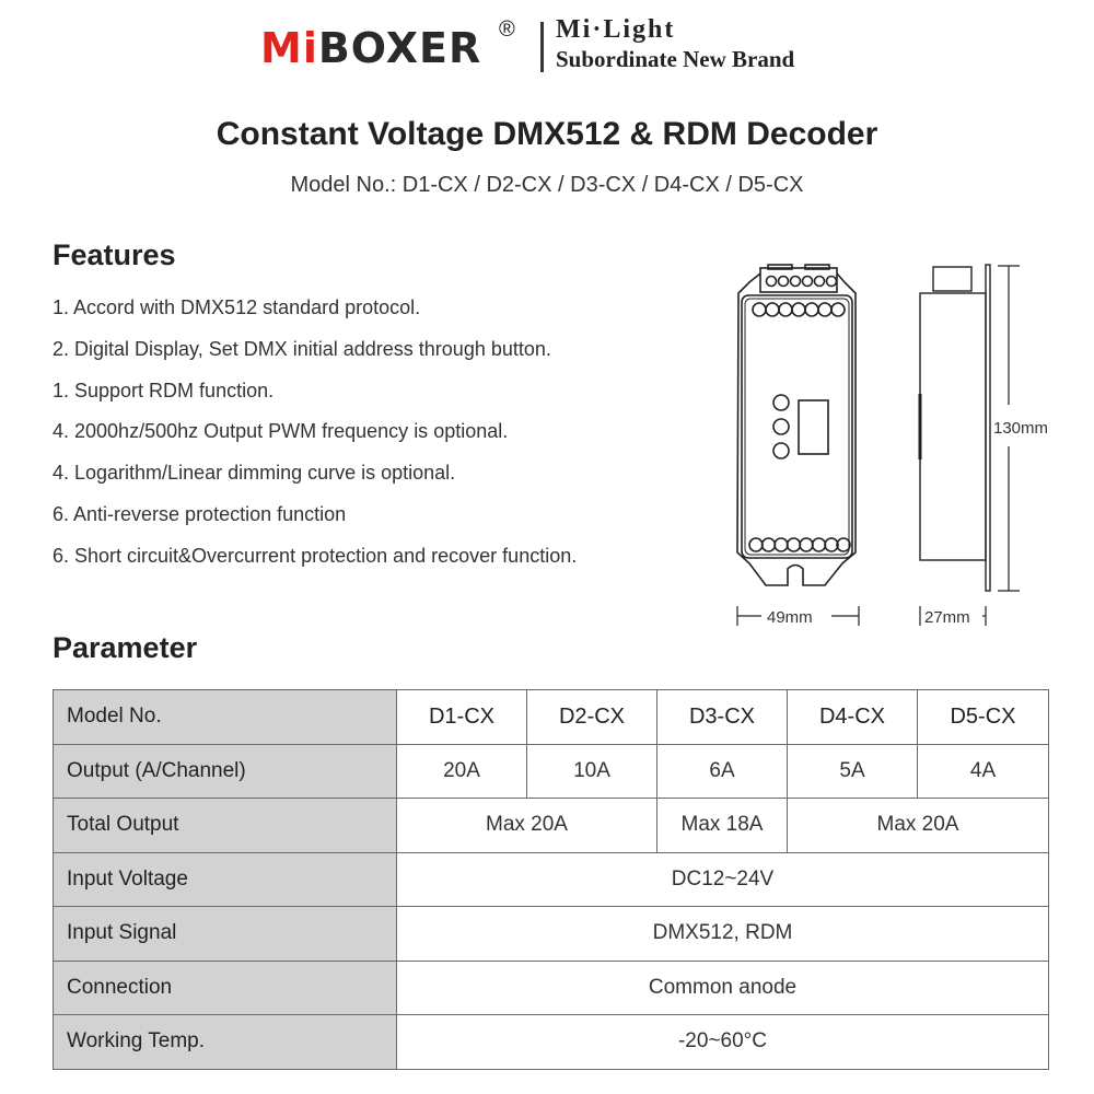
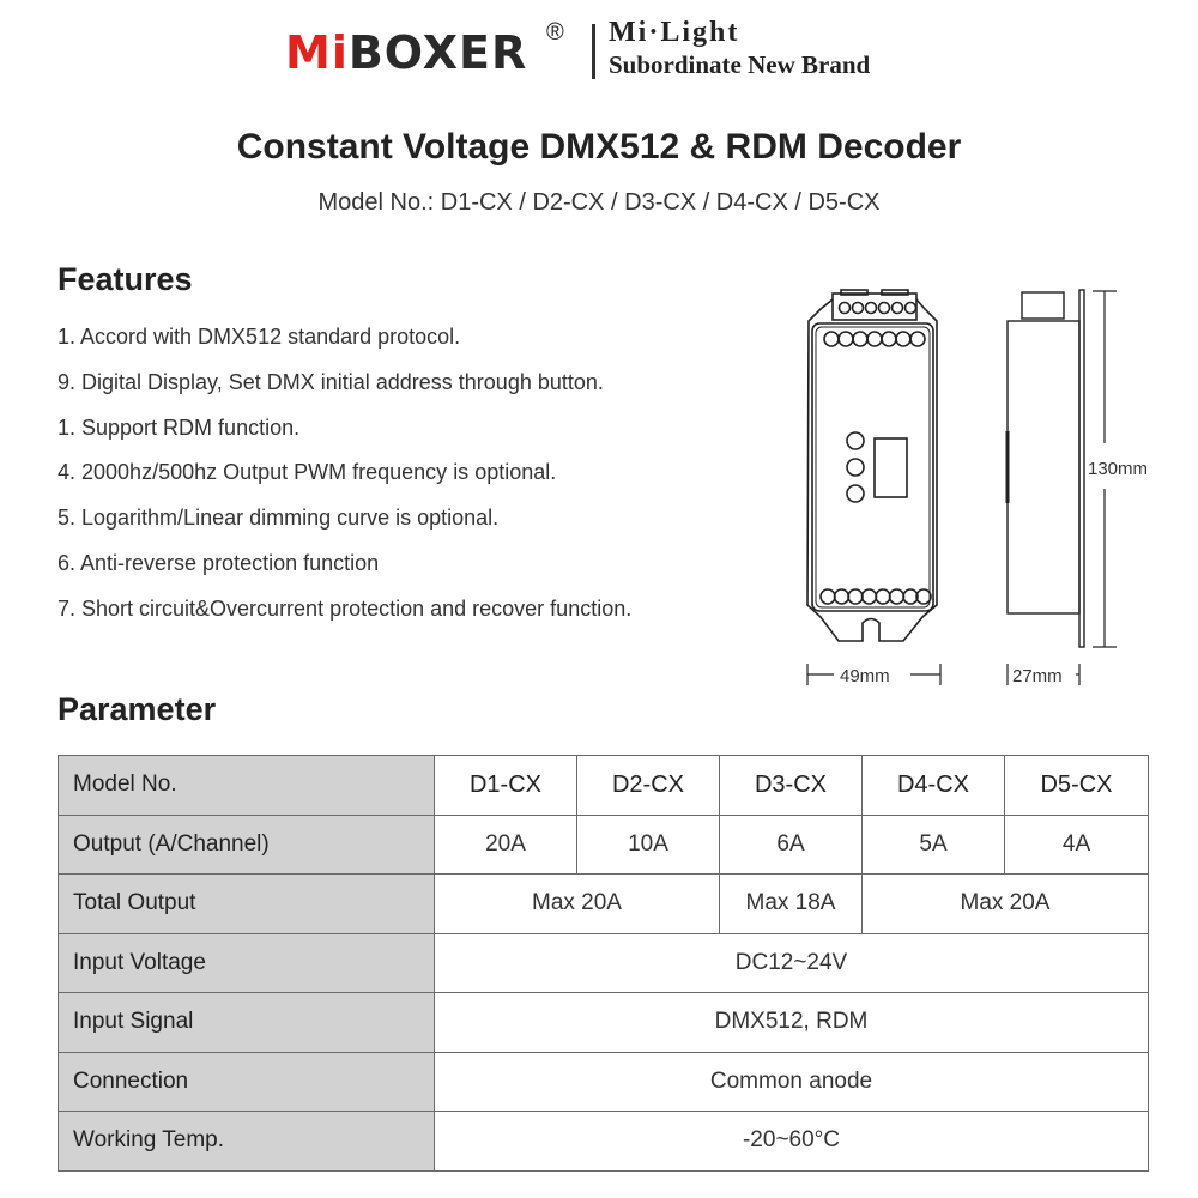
  MiBOXER
  ®
  Mi·Light
  Subordinate New Brand
  Constant Voltage DMX512 & RDM Decoder
  Model No.: D1-CX / D2-CX / D3-CX / D4-CX / D5-CX
  Features
  1. Accord with DMX512 standard protocol.
- 2. Digital Display, Set DMX initial address through button.
+ 9. Digital Display, Set DMX initial address through button.
  1. Support RDM function.
  4. 2000hz/500hz Output PWM frequency is optional.
- 4. Logarithm/Linear dimming curve is optional.
+ 5. Logarithm/Linear dimming curve is optional.
  6. Anti-reverse protection function
- 6. Short circuit&Overcurrent protection and recover function.
+ 7. Short circuit&Overcurrent protection and recover function.
  130mm
  49mm
  27mm
  Parameter
  Model No.	D1-CX	D2-CX	D3-CX	D4-CX	D5-CX
  Output (A/Channel)	20A	10A	6A	5A	4A
  Total Output	Max 20A	Max 18A	Max 20A
  Input Voltage	DC12~24V
  Input Signal	DMX512, RDM
  Connection	Common anode
  Working Temp.	-20~60°C
